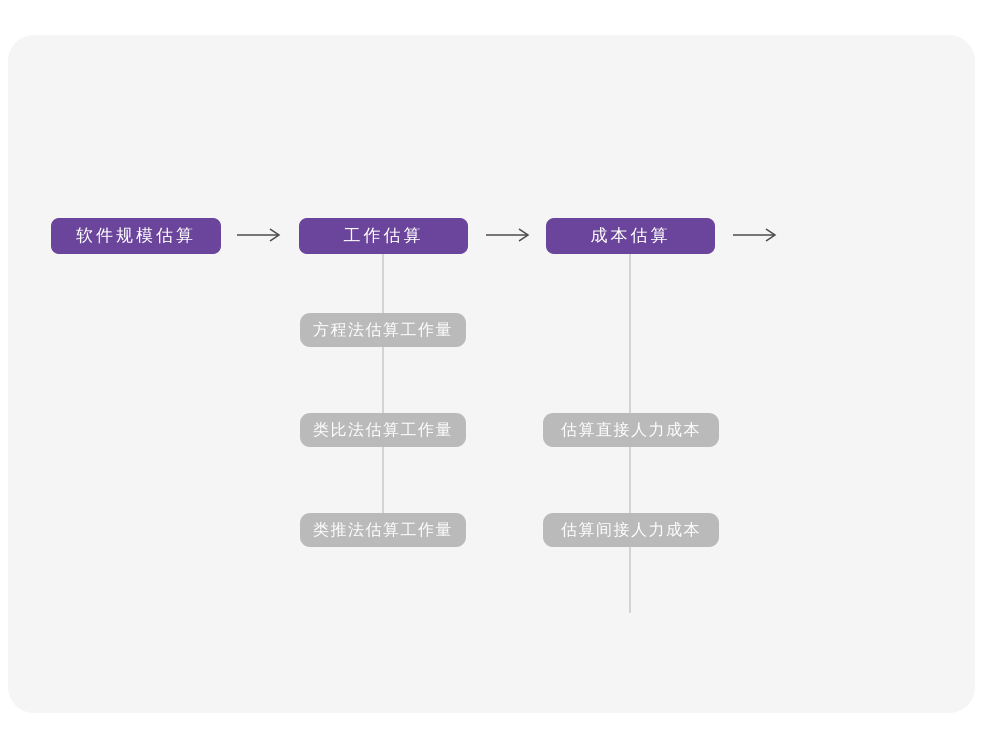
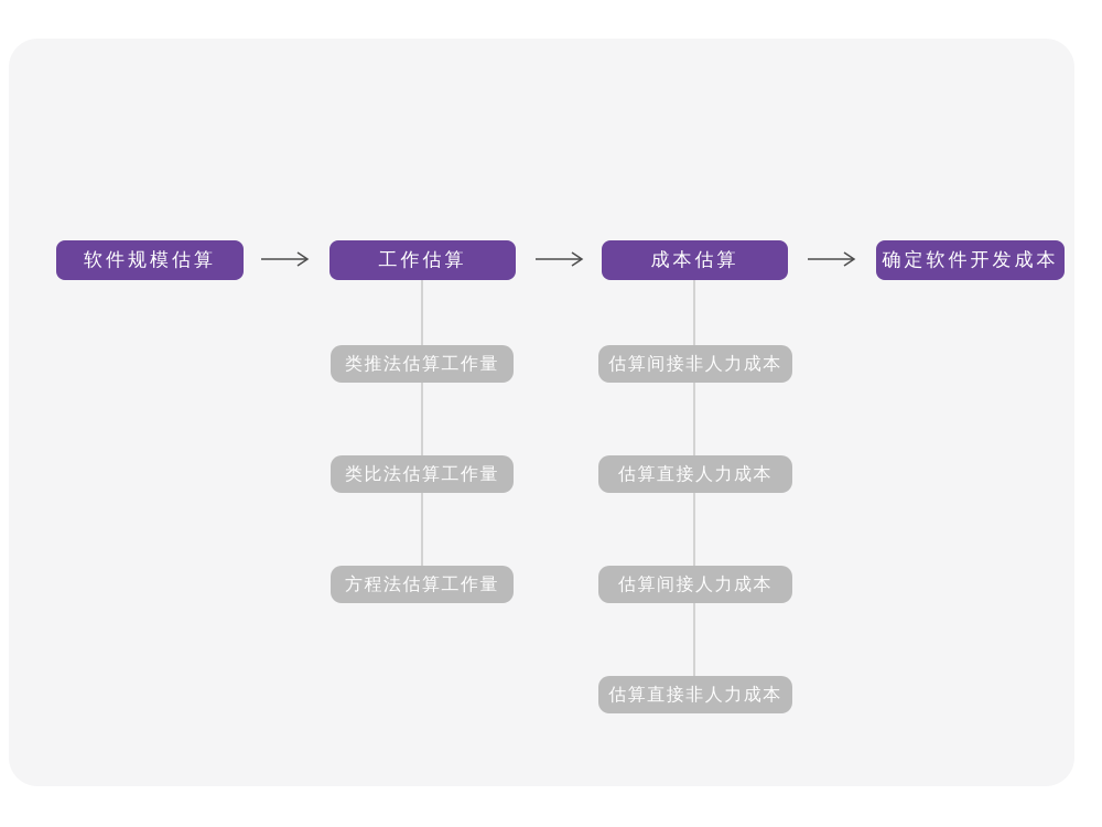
  软件规模估算
  工作估算
  成本估算
+ 确定软件开发成本
- 方程法估算工作量
+ 类推法估算工作量
  类比法估算工作量
- 类推法估算工作量
+ 方程法估算工作量
+ 估算间接非人力成本
  估算直接人力成本
  估算间接人力成本
+ 估算直接非人力成本
